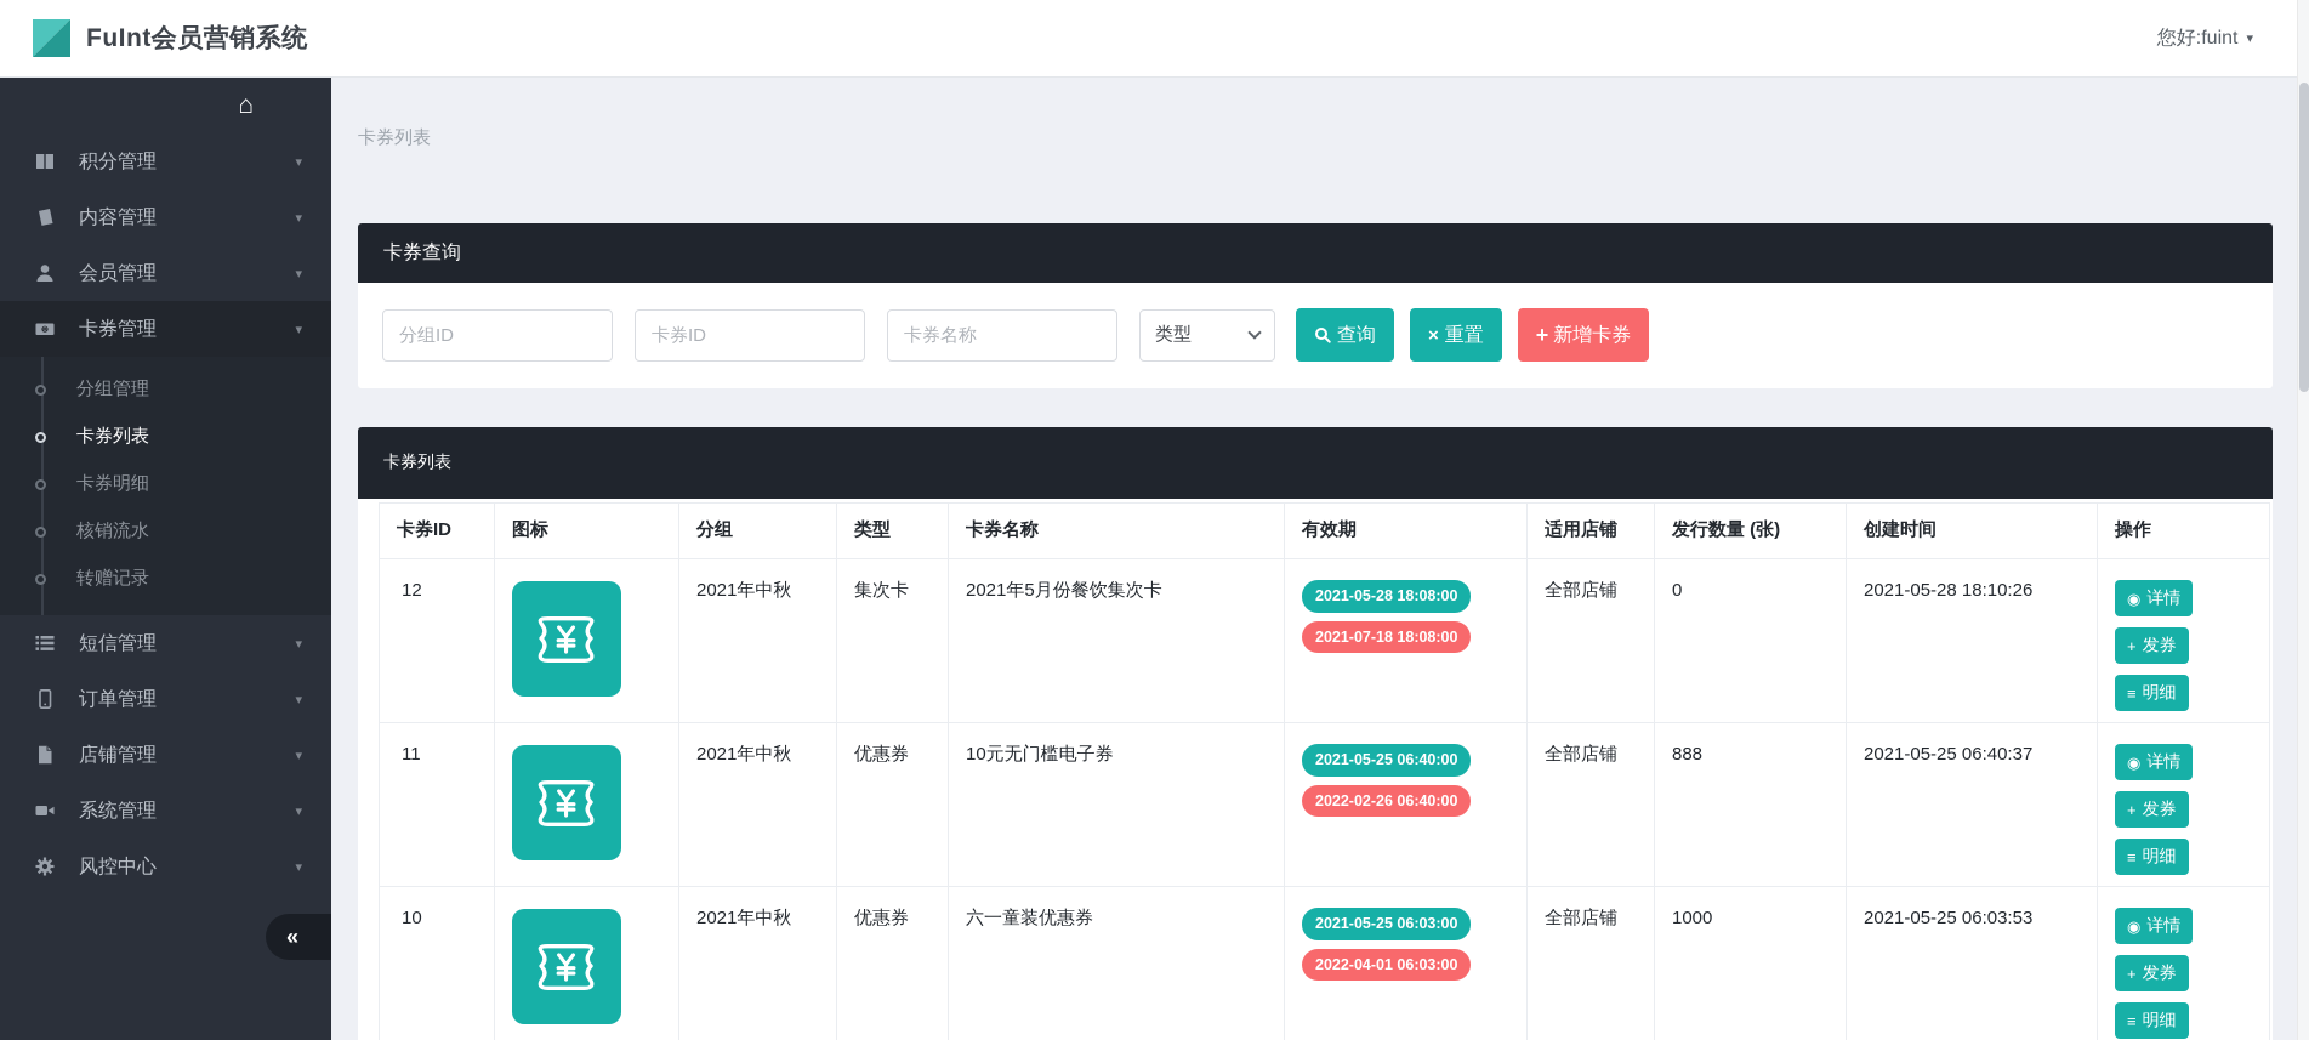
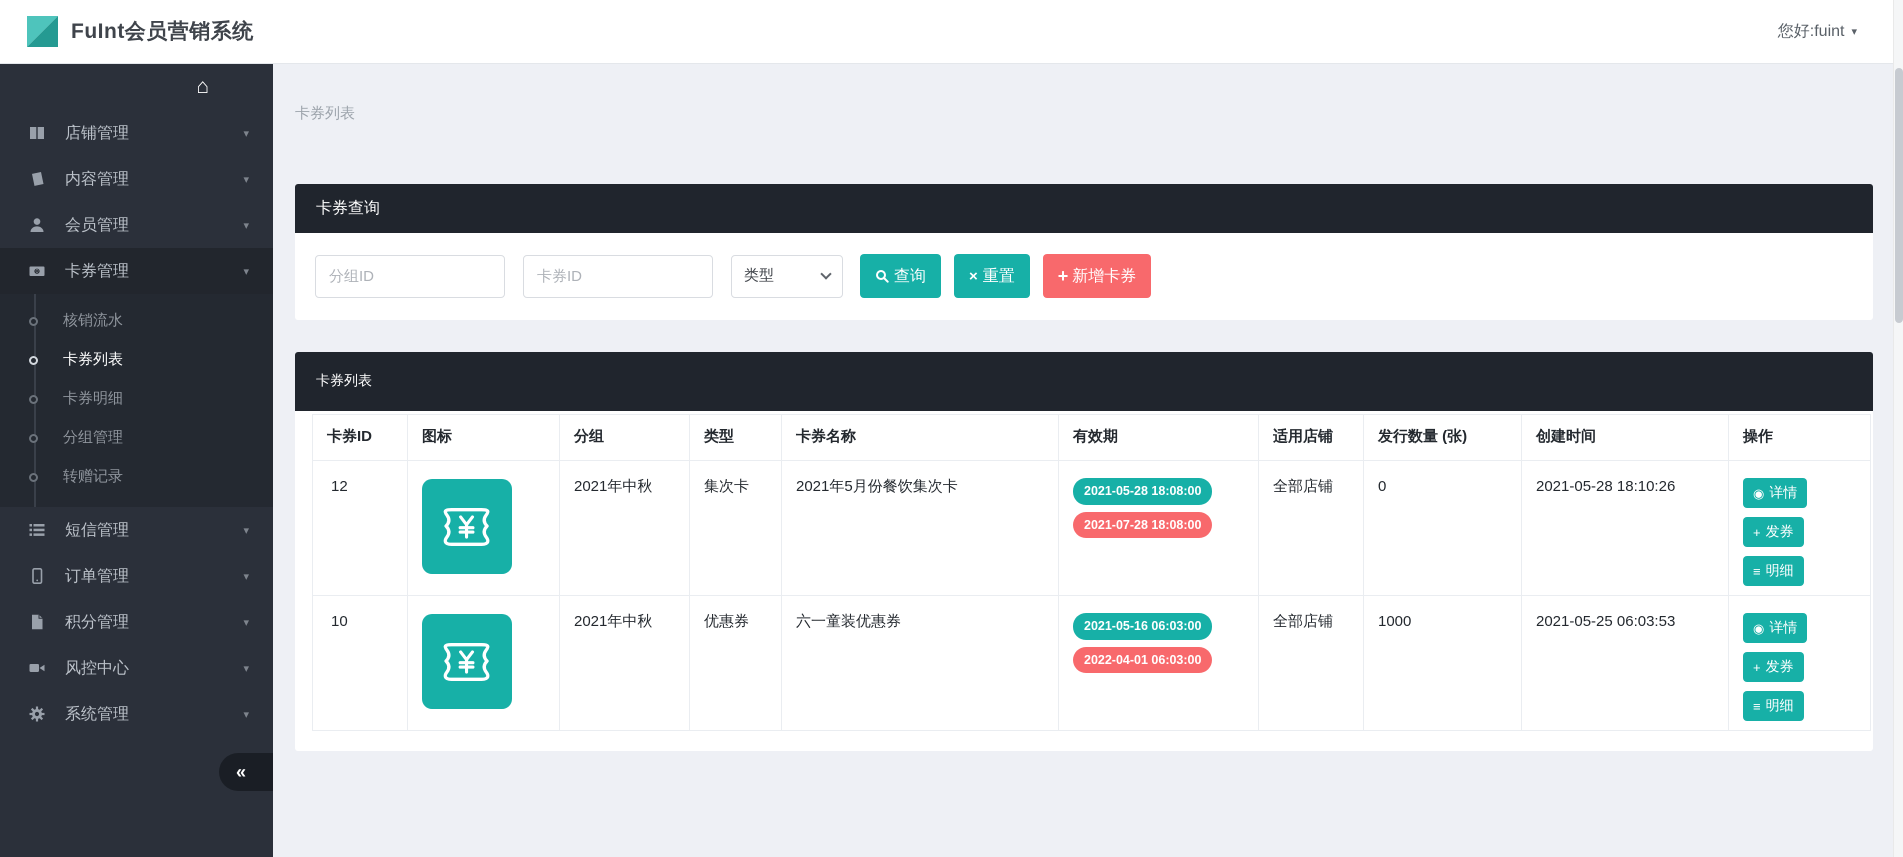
  FuInt会员营销系统
  您好:fuint
  ▾
  ⌂
- 积分管理
+ 店铺管理
  ▾
  内容管理
  ▾
  会员管理
  ▾
  卡券管理
  ▾
- 分组管理
+ 核销流水
  卡券列表
  卡券明细
- 核销流水
+ 分组管理
  转赠记录
  短信管理
  ▾
  订单管理
  ▾
- 店铺管理
+ 积分管理
  ▾
- 系统管理
+ 风控中心
  ▾
- 风控中心
+ 系统管理
  ▾
  «
  卡券列表
  卡券查询
  分组ID
  卡券ID
- 卡券名称
  类型
  查询
  ×
  重置
  +
  新增卡券
  卡券列表
  卡券ID	图标	分组	类型	卡券名称	有效期	适用店铺	发行数量 (张)	创建时间	操作
- 12		2021年中秋	集次卡	2021年5月份餐饮集次卡	2021-05-28 18:08:00 2021-07-18 18:08:00	全部店铺	0	2021-05-28 18:10:26	◉ 详情 + 发券 ≡ 明细
+ 12		2021年中秋	集次卡	2021年5月份餐饮集次卡	2021-05-28 18:08:00 2021-07-28 18:08:00	全部店铺	0	2021-05-28 18:10:26	◉ 详情 + 发券 ≡ 明细
- 11		2021年中秋	优惠券	10元无门槛电子券	2021-05-25 06:40:00 2022-02-26 06:40:00	全部店铺	888	2021-05-25 06:40:37	◉ 详情 + 发券 ≡ 明细
- 10		2021年中秋	优惠券	六一童装优惠券	2021-05-25 06:03:00 2022-04-01 06:03:00	全部店铺	1000	2021-05-25 06:03:53	◉ 详情 + 发券 ≡ 明细
+ 10		2021年中秋	优惠券	六一童装优惠券	2021-05-16 06:03:00 2022-04-01 06:03:00	全部店铺	1000	2021-05-25 06:03:53	◉ 详情 + 发券 ≡ 明细
